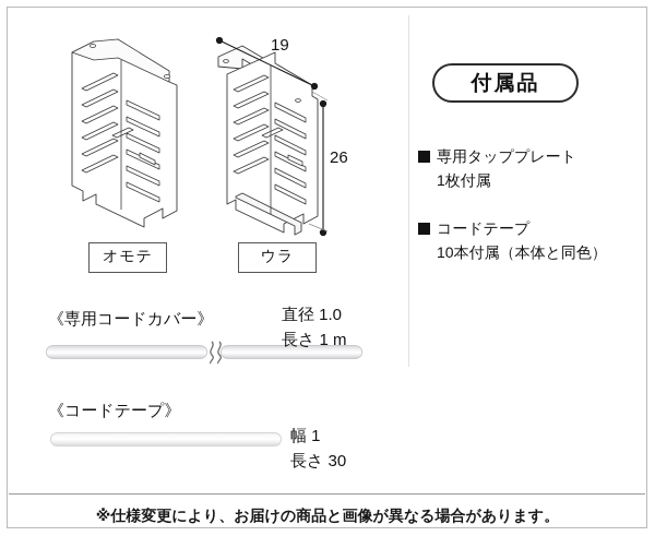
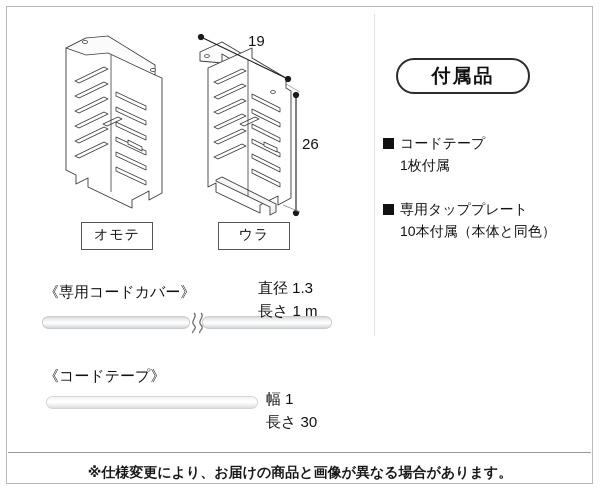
  19
  26
  オモテ
  ウラ
  《専用コードカバー》
- 直径 1.0
+ 直径 1.3
  長さ 1 m
  《コードテープ》
  幅 1
  長さ 30
  付属品
- 専用タッププレート
+ コードテープ
  1枚付属
- コードテープ
+ 専用タッププレート
  10本付属（本体と同色）
  ※仕様変更により、お届けの商品と画像が異なる場合があります。
